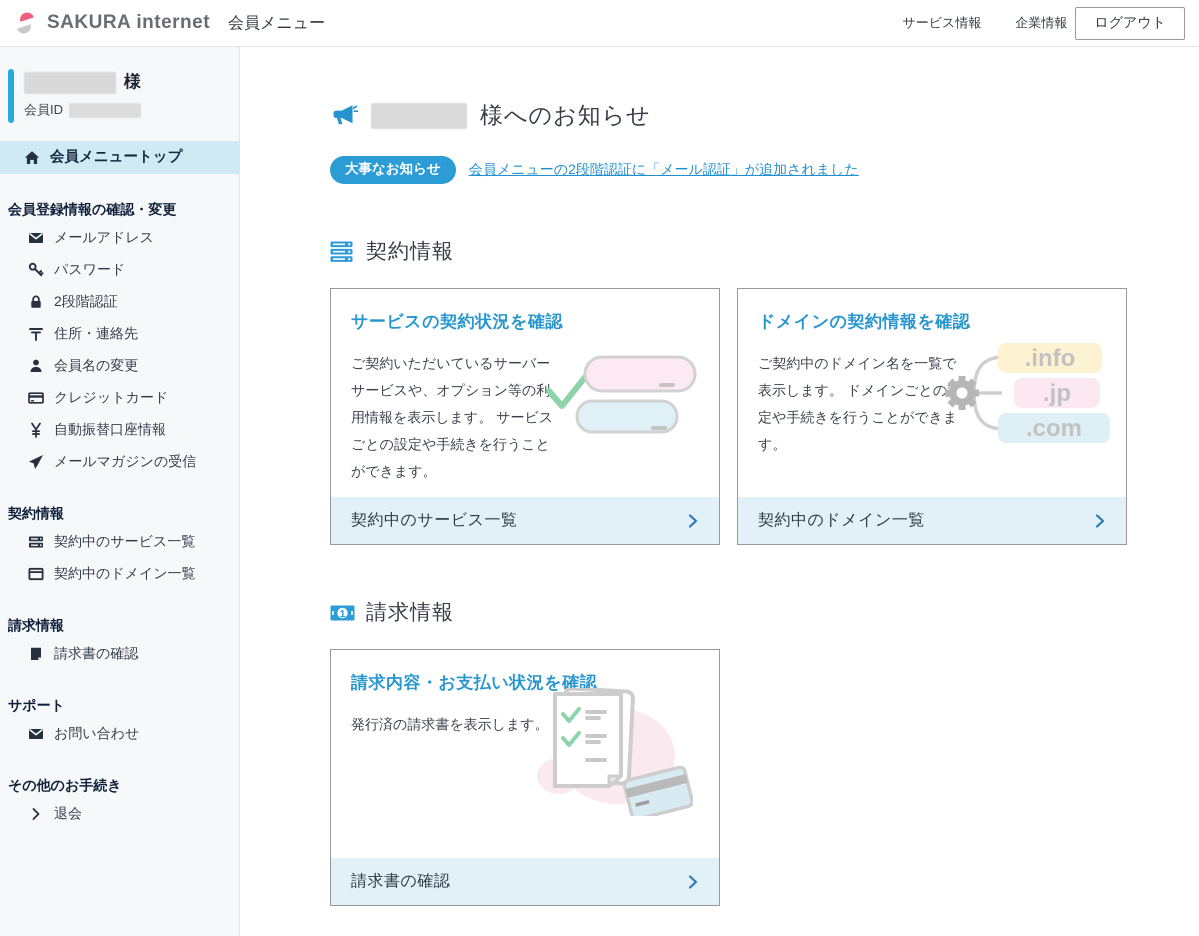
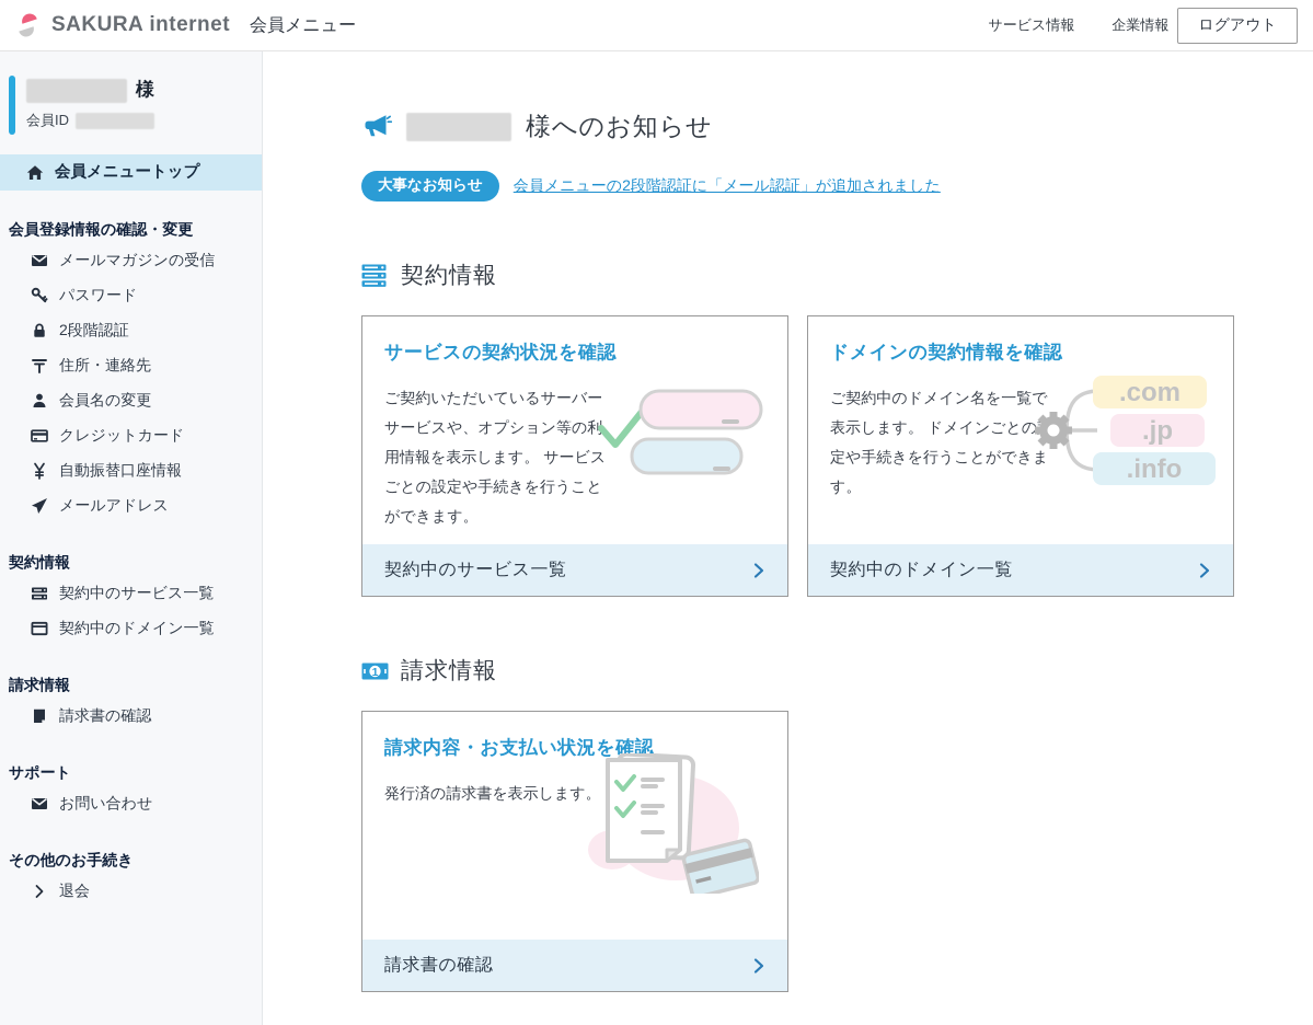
  SAKURA internet
  会員メニュー
  サービス情報
  企業情報
  ログアウト
  様
  会員ID
  会員メニュートップ
  会員登録情報の確認・変更
- メールアドレス
+ メールマガジンの受信
  パスワード
  2段階認証
  住所・連絡先
  会員名の変更
  クレジットカード
  自動振替口座情報
- メールマガジンの受信
+ メールアドレス
  契約情報
  契約中のサービス一覧
  契約中のドメイン一覧
  請求情報
  請求書の確認
  サポート
  お問い合わせ
  その他のお手続き
  退会
  様へのお知らせ
  大事なお知らせ
  会員メニューの2段階認証に「メール認証」が追加されました
  契約情報
  サービスの契約状況を確認
  ご契約いただいているサーバーサービスや、オプション等の利用情報を表示します。 サービスごとの設定や手続きを行うことができます。
  契約中のサービス一覧
  ドメインの契約情報を確認
  ご契約中のドメイン名を一覧で表示します。 ドメインごとの定や手続きを行うことができます。
- .info
+ .com
  .jp
- .com
+ .info
  契約中のドメイン一覧
  1
  請求情報
  請求内容・お支払い状況を確認
  発行済の請求書を表示します。
  請求書の確認
